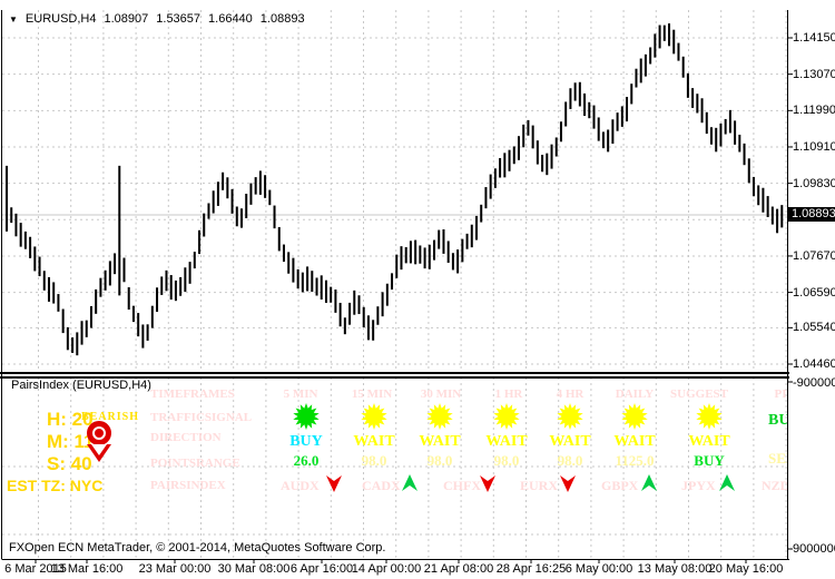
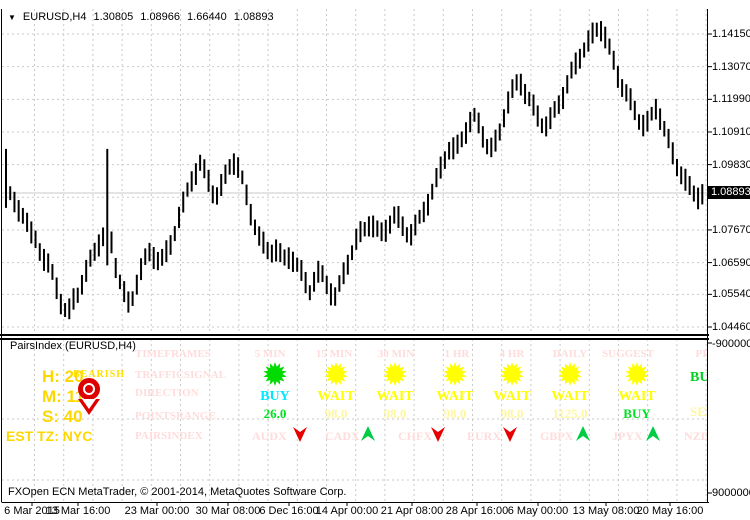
  ▼
  EURUSD,H4
- 1.08907
+ 1.30805
- 1.53657
+ 1.08966
  1.66440
  1.08893
  1.14150
  1.13070
  1.11990
  1.10910
  1.09830
  1.07670
  1.06590
  1.05540
  1.04460
  -900000
  900000
  1.08893
  6 Mar 2015
  13 Mar 16:00
  23 Mar 00:00
  30 Mar 08:00
- 6 Apr 16:00
+ 6 Dec 16:00
  14 Apr 00:00
  21 Apr 08:00
- 28 Apr 16:25
+ 28 Apr 16:00
  6 May 00:00
  13 May 08:00
  20 May 16:00
  PairsIndex (EURUSD,H4)
  H: 20
  M: 11
  S: 40
  BEARISH
  EST TZ: NYC
  TIMEFRAMES
  TRAFFICSIGNAL
  DIRECTION
  POINTSRANGE
  PAIRSINDEX
  5 MIN
  15 MIN
  30 MIN
  1 HR
  4 HR
  DAILY
  SUGGEST
  PI
  BUY
  26.0
  WAIT
  98.0
  WAIT
  98.0
  WAIT
  98.0
  WAIT
  98.0
  WAIT
  1125.0
  WAIT
  BUY
  AUDX
  CADX
  CHFX
  EURX
  GBPX
  JPYX
  NZD
  FXOpen ECN MetaTrader, © 2001-2014, MetaQuotes Software Corp.
